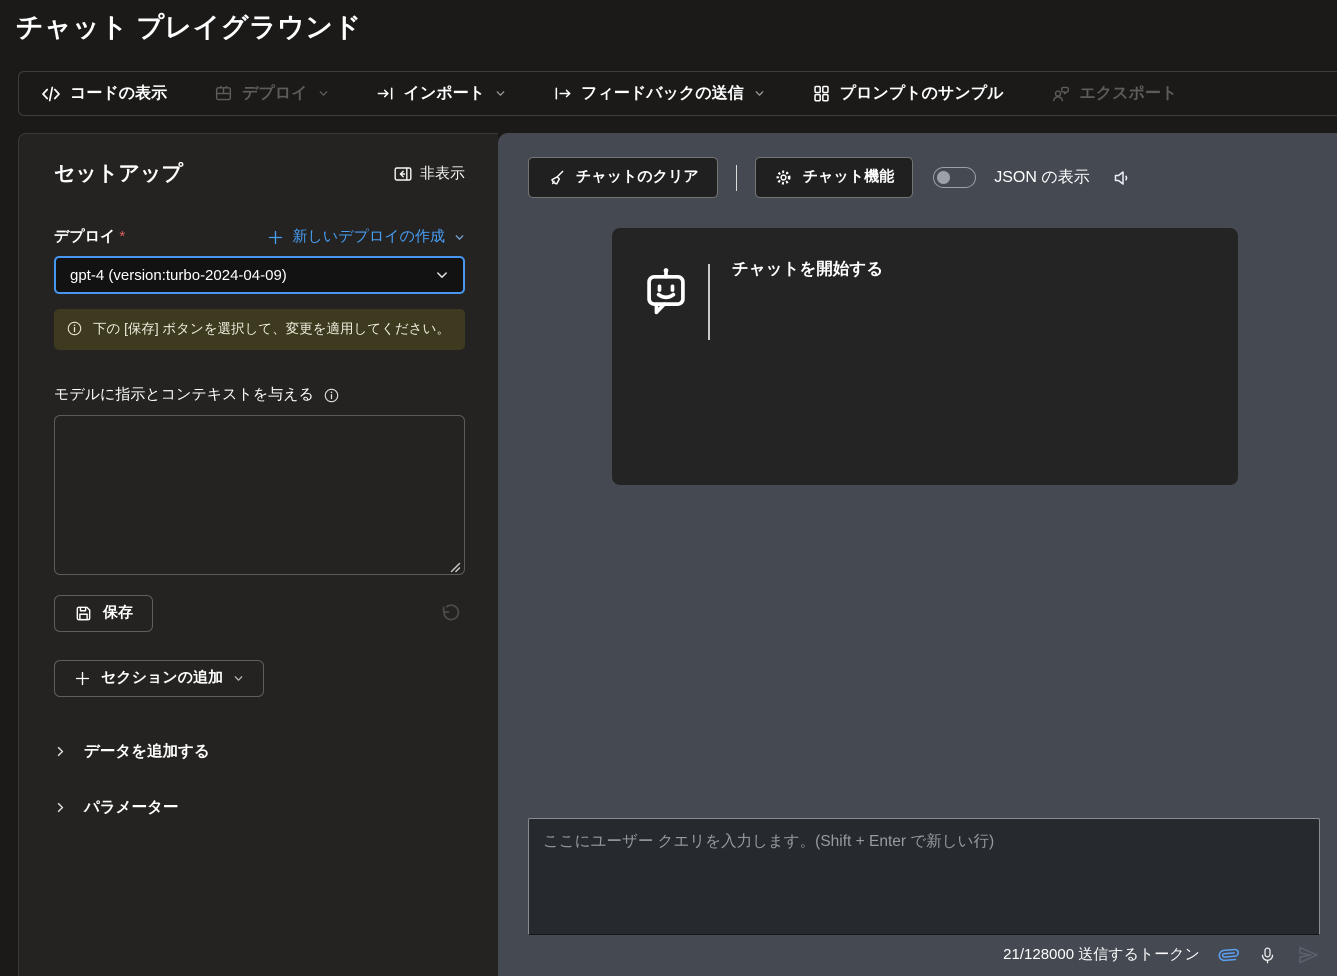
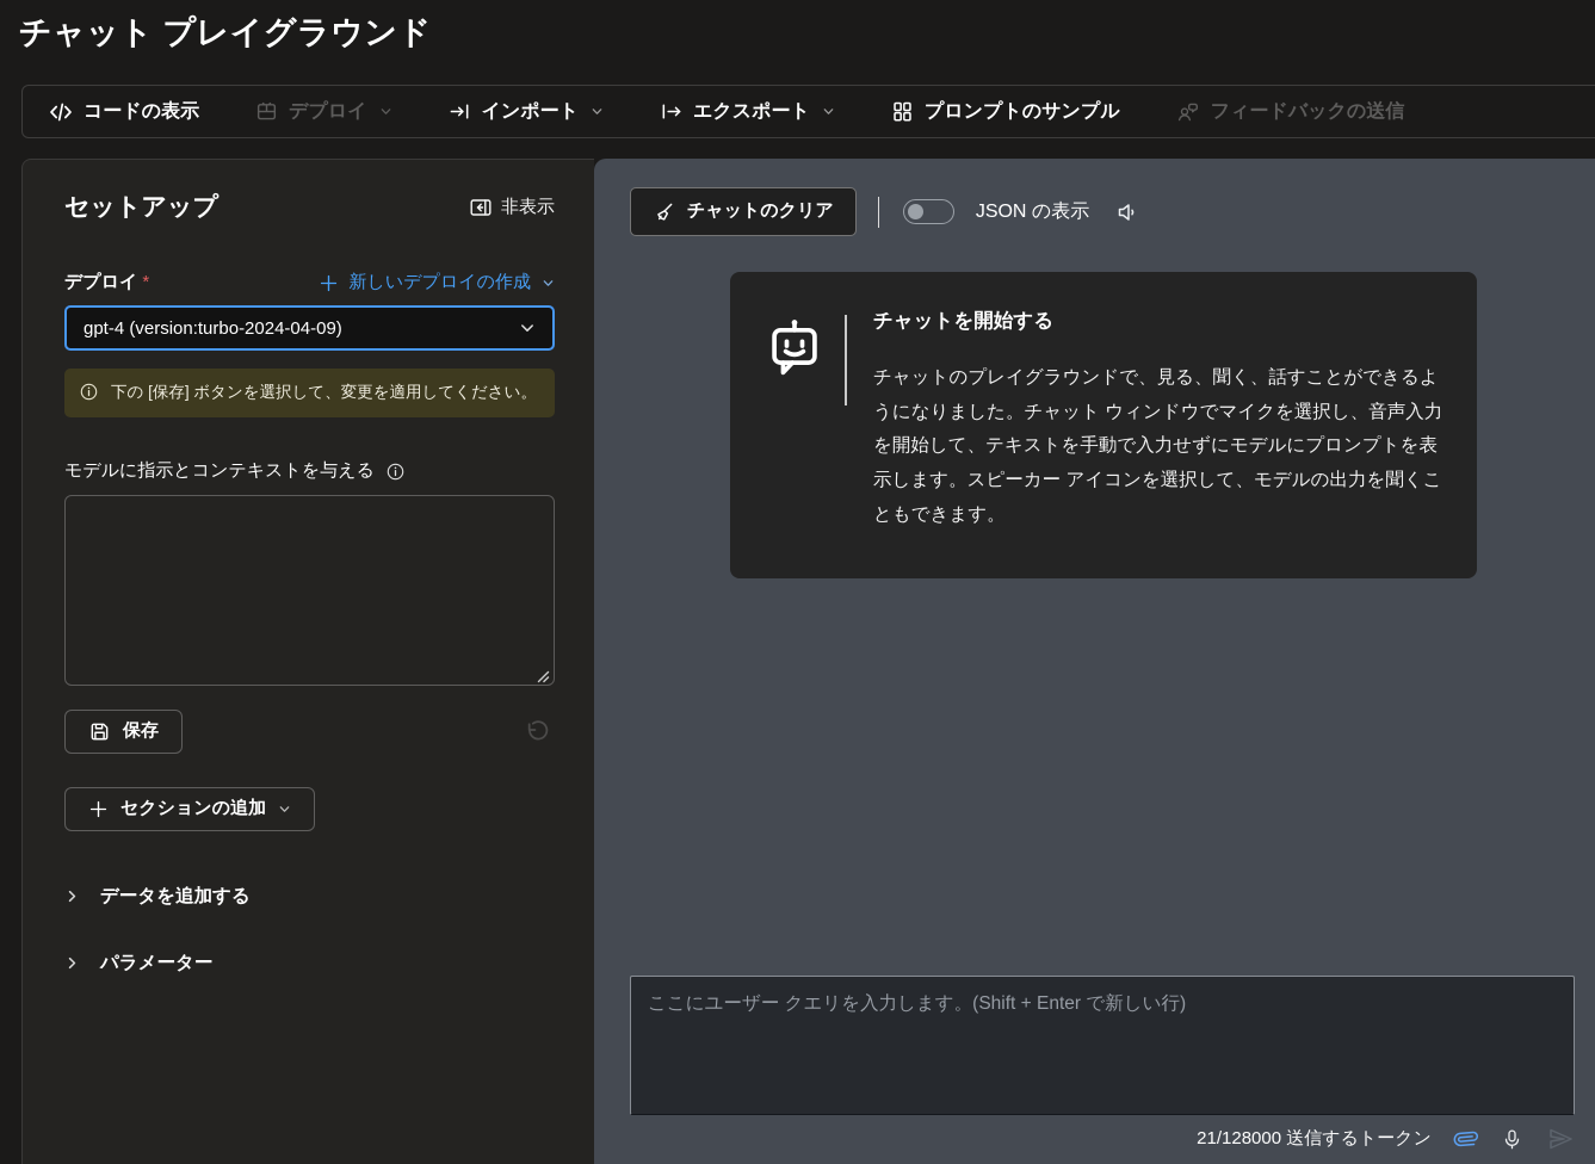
  チャット プレイグラウンド
  コードの表示
  デプロイ
  インポート
- フィードバックの送信
+ エクスポート
  プロンプトのサンプル
- エクスポート
+ フィードバックの送信
  セットアップ
  非表示
  デプロイ *
  新しいデプロイの作成
  gpt-4 (version:turbo-2024-04-09)
  下の [保存] ボタンを選択して、変更を適用してください。
  モデルに指示とコンテキストを与える
  保存
  セクションの追加
  データを追加する
  パラメーター
  チャットのクリア
- チャット機能
  JSON の表示
  チャットを開始する
+ チャットのプレイグラウンドで、見る、聞く、話すことができるようになりました。チャット ウィンドウでマイクを選択し、音声入力を開始して、テキストを手動で入力せずにモデルにプロンプトを表示します。スピーカー アイコンを選択して、モデルの出力を聞くこともできます。
  ここにユーザー クエリを入力します。(Shift + Enter で新しい行)
  21/128000 送信するトークン
